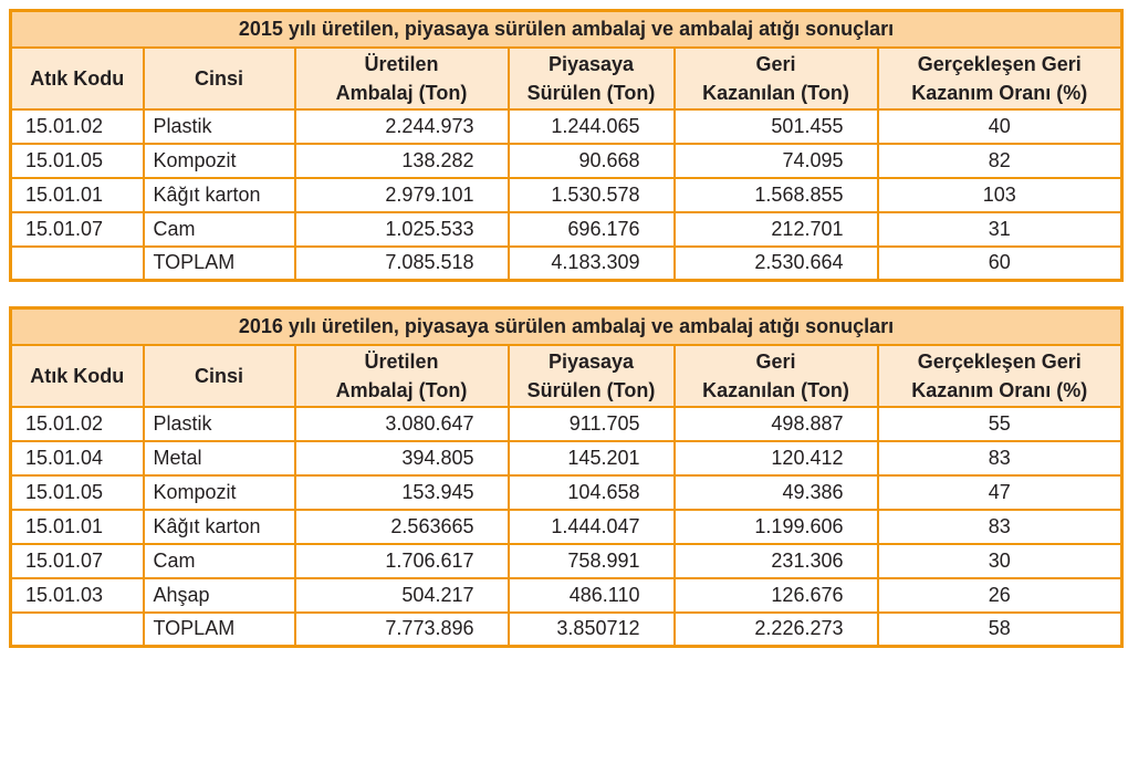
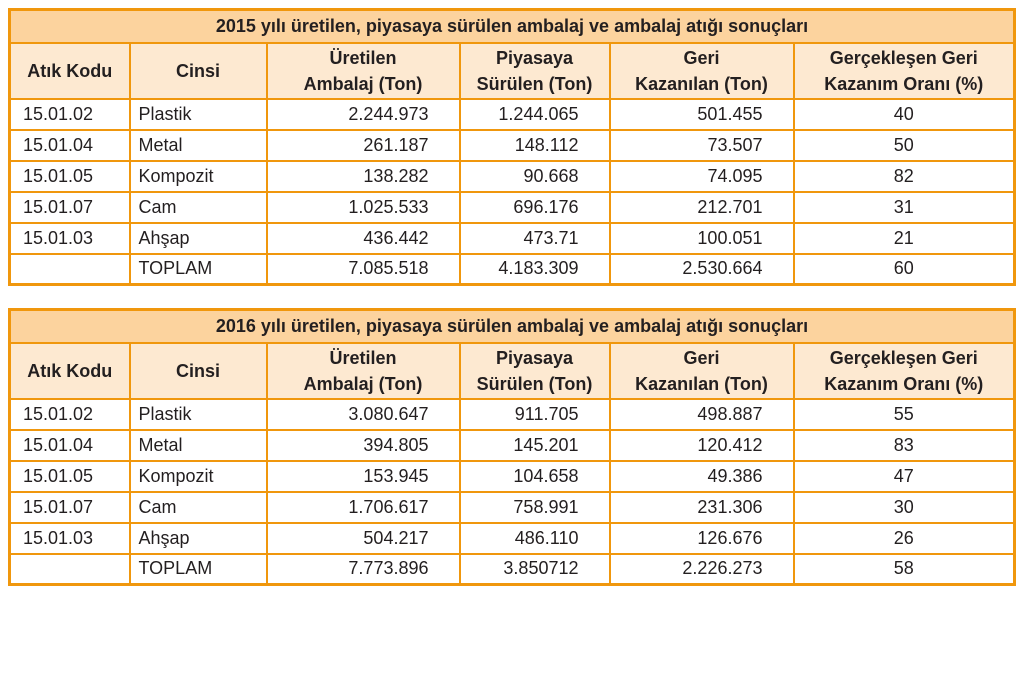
  2015 yılı üretilen, piyasaya sürülen ambalaj ve ambalaj atığı sonuçları
  Atık Kodu	Cinsi	Üretilen Ambalaj (Ton)	Piyasaya Sürülen (Ton)	Geri Kazanılan (Ton)	Gerçekleşen Geri Kazanım Oranı (%)
  15.01.02	Plastik	2.244.973	1.244.065	501.455	40
+ 15.01.04	Metal	261.187	148.112	73.507	50
  15.01.05	Kompozit	138.282	90.668	74.095	82
- 15.01.01	Kâğıt karton	2.979.101	1.530.578	1.568.855	103
  15.01.07	Cam	1.025.533	696.176	212.701	31
+ 15.01.03	Ahşap	436.442	473.71	100.051	21
  	TOPLAM	7.085.518	4.183.309	2.530.664	60
  2016 yılı üretilen, piyasaya sürülen ambalaj ve ambalaj atığı sonuçları
  Atık Kodu	Cinsi	Üretilen Ambalaj (Ton)	Piyasaya Sürülen (Ton)	Geri Kazanılan (Ton)	Gerçekleşen Geri Kazanım Oranı (%)
  15.01.02	Plastik	3.080.647	911.705	498.887	55
  15.01.04	Metal	394.805	145.201	120.412	83
  15.01.05	Kompozit	153.945	104.658	49.386	47
- 15.01.01	Kâğıt karton	2.563665	1.444.047	1.199.606	83
  15.01.07	Cam	1.706.617	758.991	231.306	30
  15.01.03	Ahşap	504.217	486.110	126.676	26
  	TOPLAM	7.773.896	3.850712	2.226.273	58
